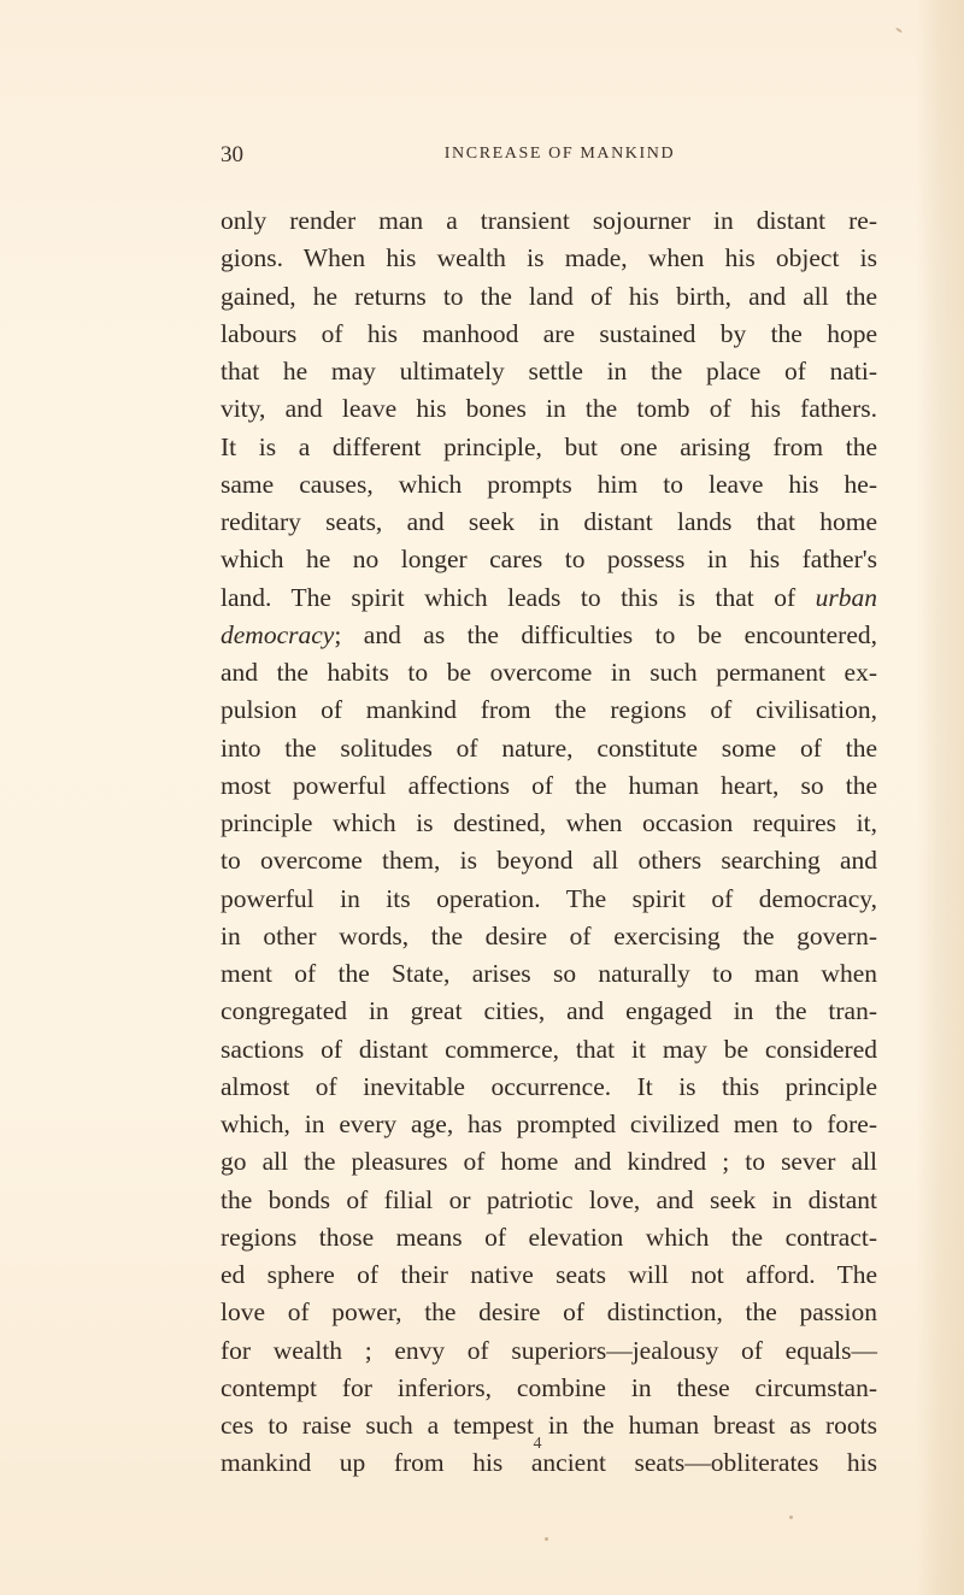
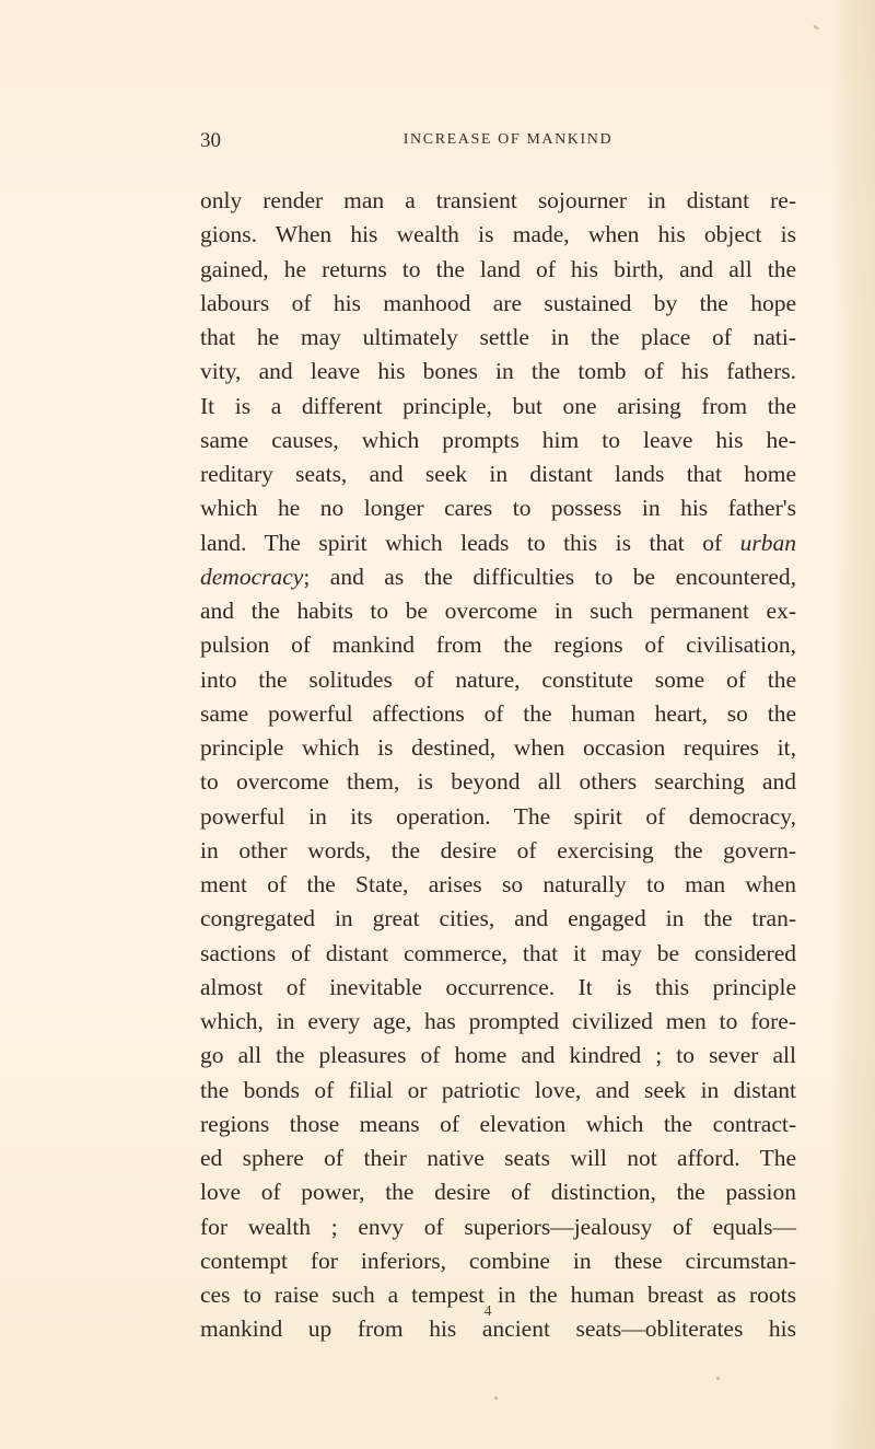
  30
  INCREASE OF MANKIND
  only render man a transient sojourner in distant re-
  gions. When his wealth is made, when his object is
  gained, he returns to the land of his birth, and all the
  labours of his manhood are sustained by the hope
  that he may ultimately settle in the place of nati-
  vity, and leave his bones in the tomb of his fathers.
  It is a different principle, but one arising from the
  same causes, which prompts him to leave his he-
  reditary seats, and seek in distant lands that home
  which he no longer cares to possess in his father's
  land. The spirit which leads to this is that of urban
  democracy; and as the difficulties to be encountered,
  and the habits to be overcome in such permanent ex-
  pulsion of mankind from the regions of civilisation,
  into the solitudes of nature, constitute some of the
- most powerful affections of the human heart, so the
+ same powerful affections of the human heart, so the
  principle which is destined, when occasion requires it,
  to overcome them, is beyond all others searching and
  powerful in its operation. The spirit of democracy,
  in other words, the desire of exercising the govern-
  ment of the State, arises so naturally to man when
  congregated in great cities, and engaged in the tran-
  sactions of distant commerce, that it may be considered
  almost of inevitable occurrence. It is this principle
  which, in every age, has prompted civilized men to fore-
  go all the pleasures of home and kindred ; to sever all
  the bonds of filial or patriotic love, and seek in distant
  regions those means of elevation which the contract-
  ed sphere of their native seats will not afford. The
  love of power, the desire of distinction, the passion
  for wealth ; envy of superiors—jealousy of equals—
  contempt for inferiors, combine in these circumstan-
  ces to raise such a tempest in the human breast as roots
  mankind up from his ancient seats—obliterates his
  4
